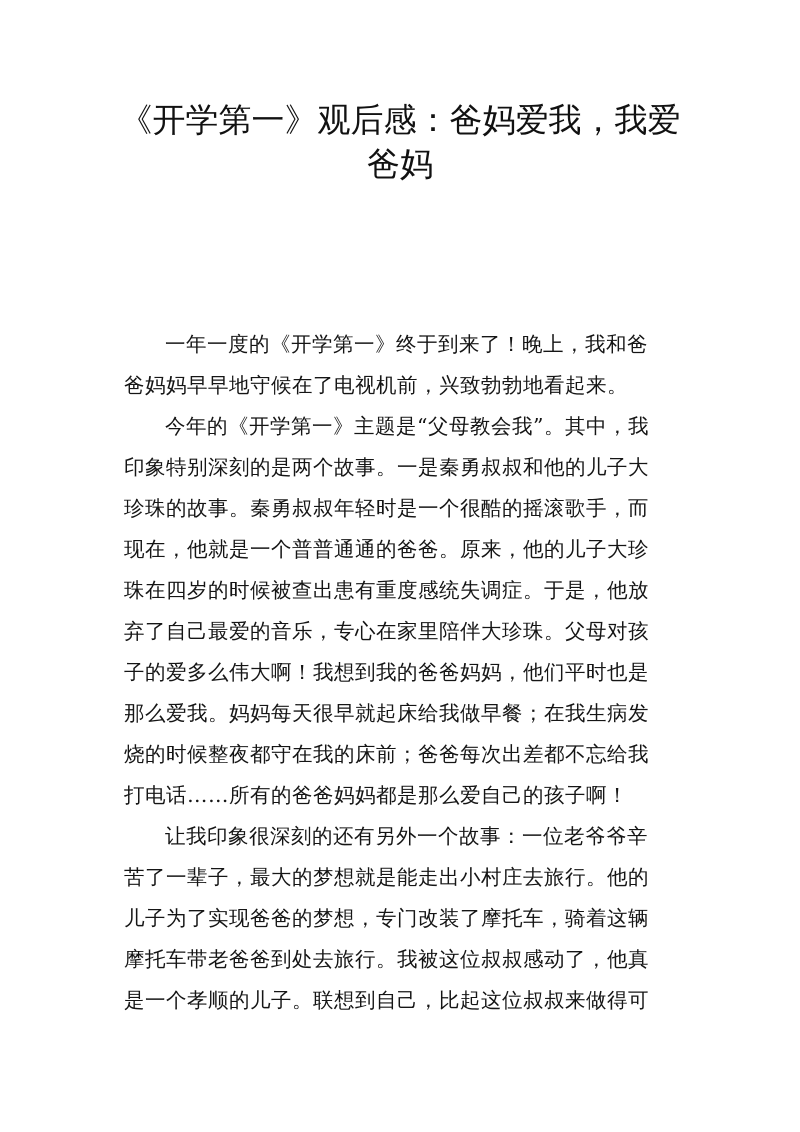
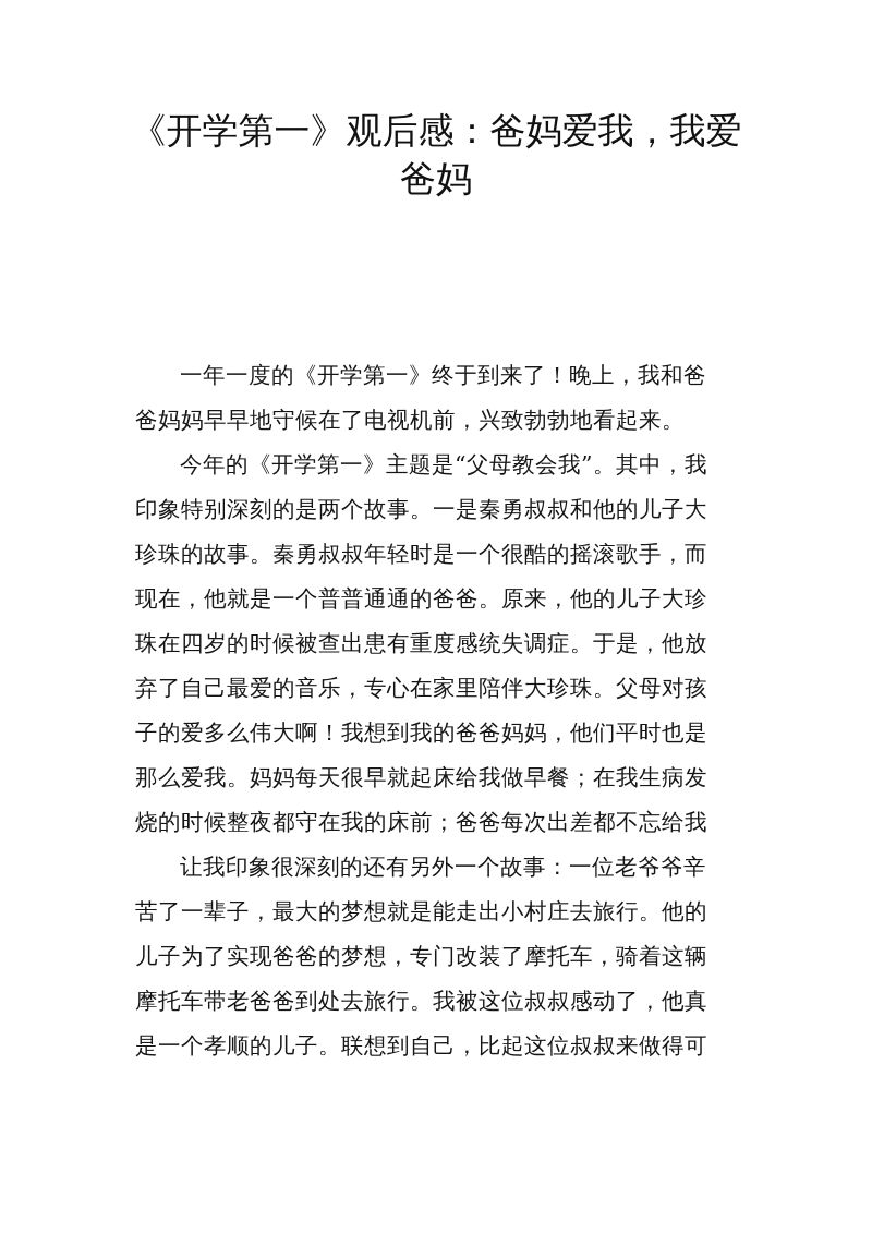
  《开学第一》观后感：爸妈爱我，我爱
  爸妈
  一年一度的《开学第一》终于到来了！晚上，我和爸
  爸妈妈早早地守候在了电视机前，兴致勃勃地看起来。
  今年的《开学第一》主题是“父母教会我”。其中，我
  印象特别深刻的是两个故事。一是秦勇叔叔和他的儿子大
  珍珠的故事。秦勇叔叔年轻时是一个很酷的摇滚歌手，而
  现在，他就是一个普普通通的爸爸。原来，他的儿子大珍
  珠在四岁的时候被查出患有重度感统失调症。于是，他放
  弃了自己最爱的音乐，专心在家里陪伴大珍珠。父母对孩
  子的爱多么伟大啊！我想到我的爸爸妈妈，他们平时也是
  那么爱我。妈妈每天很早就起床给我做早餐；在我生病发
  烧的时候整夜都守在我的床前；爸爸每次出差都不忘给我
- 打电话……所有的爸爸妈妈都是那么爱自己的孩子啊！
  让我印象很深刻的还有另外一个故事：一位老爷爷辛
  苦了一辈子，最大的梦想就是能走出小村庄去旅行。他的
  儿子为了实现爸爸的梦想，专门改装了摩托车，骑着这辆
  摩托车带老爸爸到处去旅行。我被这位叔叔感动了，他真
  是一个孝顺的儿子。联想到自己，比起这位叔叔来做得可
